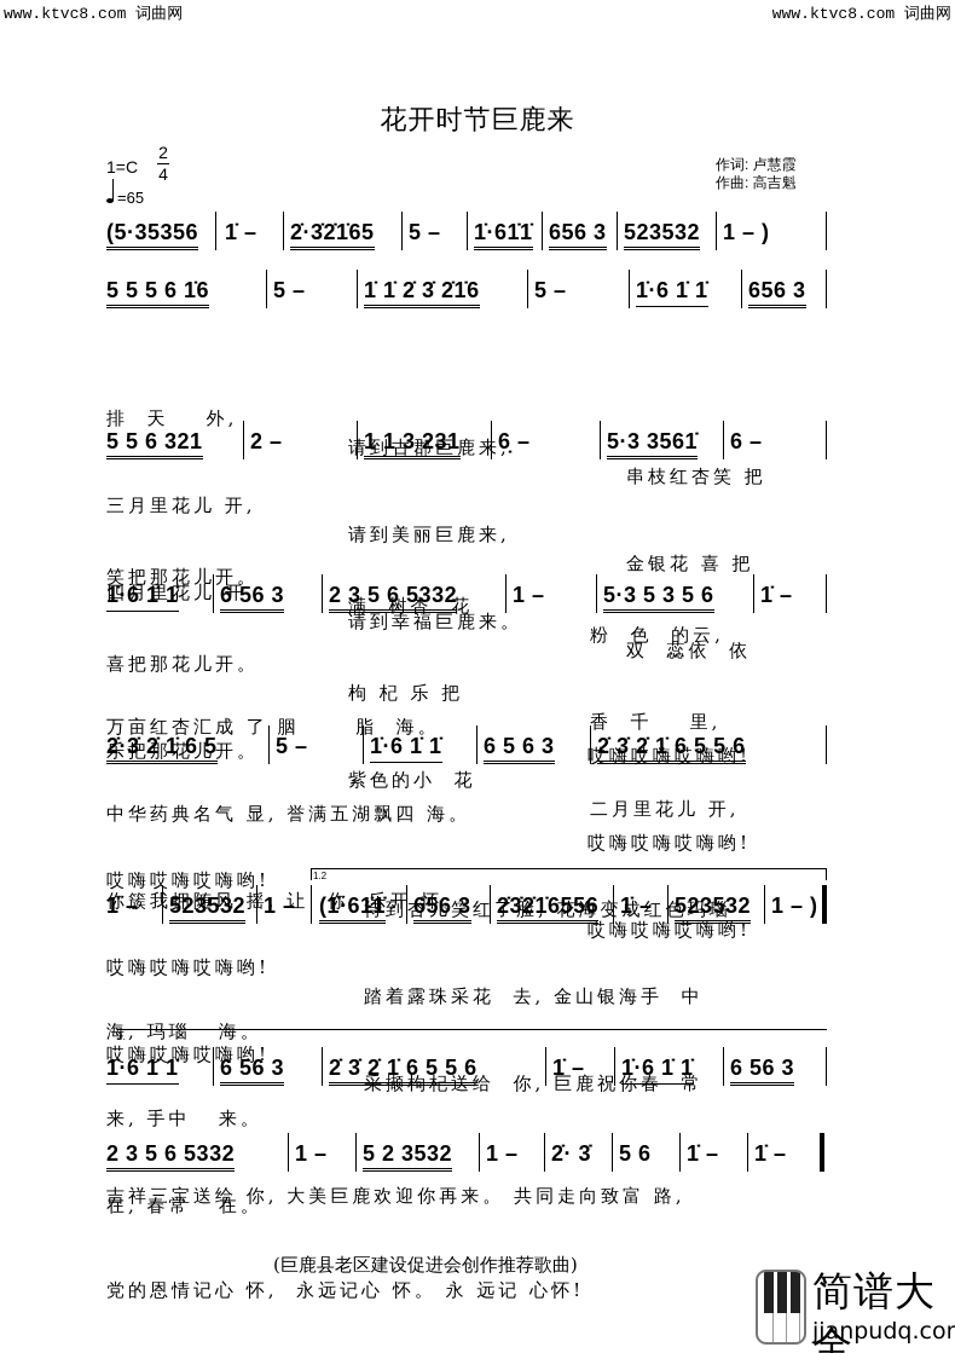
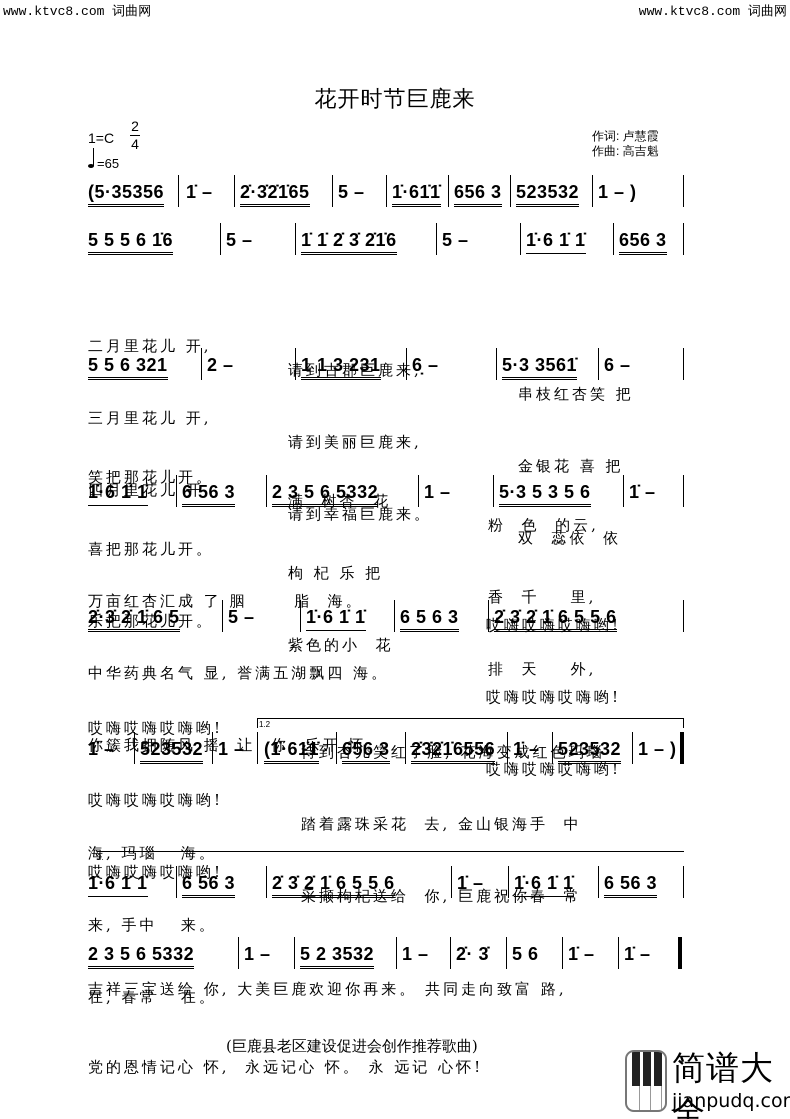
  www.ktvc8.com 词曲网
  www.ktvc8.com 词曲网
  花开时节巨鹿来
  1=C
  2
  4
  =65
  作词: 卢慧霞
  作曲: 高吉魁
  (5·35356
  1̇ –
  2̇·3̇2̇1̇65
  5 –
  1̇·61̇1̇
  656 3
  523532
  1 – )
  5 5 5 6 1̇6
  5 –
  1̇ 1̇ 2̇ 3̇ 2̇1̇6
  5 –
  1̇·6 1̇ 1̇
  656 3
- 排 天 外,
+ 二月里花儿 开,
  请到古郡巨鹿来,
  串枝红杏笑 把
  三月里花儿 开,
  请到美丽巨鹿来,
  金银花 喜 把
  四月里花儿 开,
  请到幸福巨鹿来。
  双 蕊依 依
  5 5 6 321
  2 –
  1 1 3 231
  6̣ –
  5·3 3561̇
  6 –
  笑把那花儿开。
  满 树杏 花
  粉 色 的云,
  喜把那花儿开。
  枸 杞 乐 把
  香 千 里,
  乐把那花儿开。
  紫色的小 花
- 二月里花儿 开,
+ 排 天 外,
  1̇·6 1̇ 1̇
  6 56 3
  2 3 5 6 5332
  1 –
  5·3 5 3 5 6
  1̇ –
  万亩红杏汇成 了 胭 脂 海。
  哎嗨哎嗨哎嗨哟!
  中华药典名气 显, 誉满五湖飘四 海。
  哎嗨哎嗨哎嗨哟!
  你簇我拥随风, 让 你 乐开 怀。
  哎嗨哎嗨哎嗨哟!
  2̇·3̇ 2̇ 1̇ 6 5
  5 –
  1̇·6 1̇ 1̇
  6 5 6 3
  2̇ 3̇ 2̇ 1̇ 6 5 5 6
  哎嗨哎嗨哎嗨哟!
  待到杏儿笑红了脸, 花海变成红色玛瑙
  哎嗨哎嗨哎嗨哟!
  踏着露珠采花 去, 金山银海手 中
  哎嗨哎嗨哎嗨哟!
  采撷枸杞送给 你, 巨鹿祝你春 常
  1.2
  1̇ –
  523532
  1 –
  (1̇·61̇1̇
  656 3
  2̇3̇2̇1̇6556
  1̇ –
  523532
  1 – )
  海, 玛瑙 海。
  来, 手中 来。
  在, 春常 在。
  3.
  1̇·6 1̇ 1̇
  6 56 3
  2̇ 3̇ 2̇ 1̇ 6 5 5 6
  1̇ –
  1̇·6 1̇ 1̇
  6 56 3
  吉祥三宝送给 你, 大美巨鹿欢迎你再来。 共同走向致富 路,
  2 3 5 6 5332
  1 –
  5 2 3532
  1 –
  2̇· 3̇
  5 6
  1̇ –
  1̇ –
  党的恩情记心 怀, 永远记心 怀。 永 远记 心怀!
  (巨鹿县老区建设促进会创作推荐歌曲)
  简谱大全
  jianpudq.co
